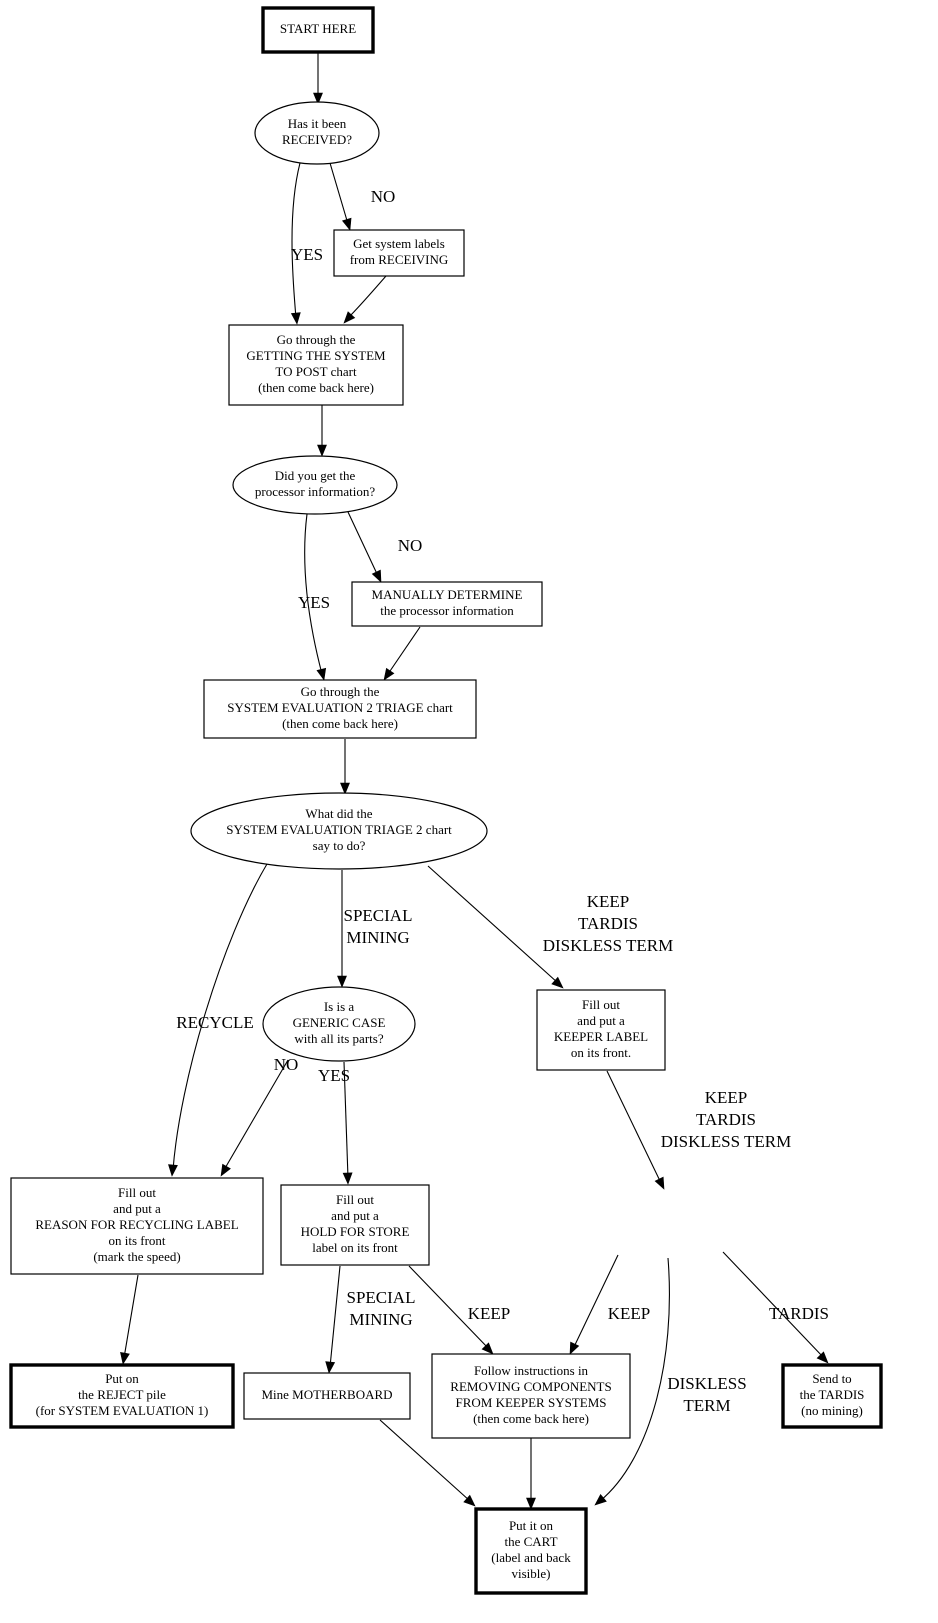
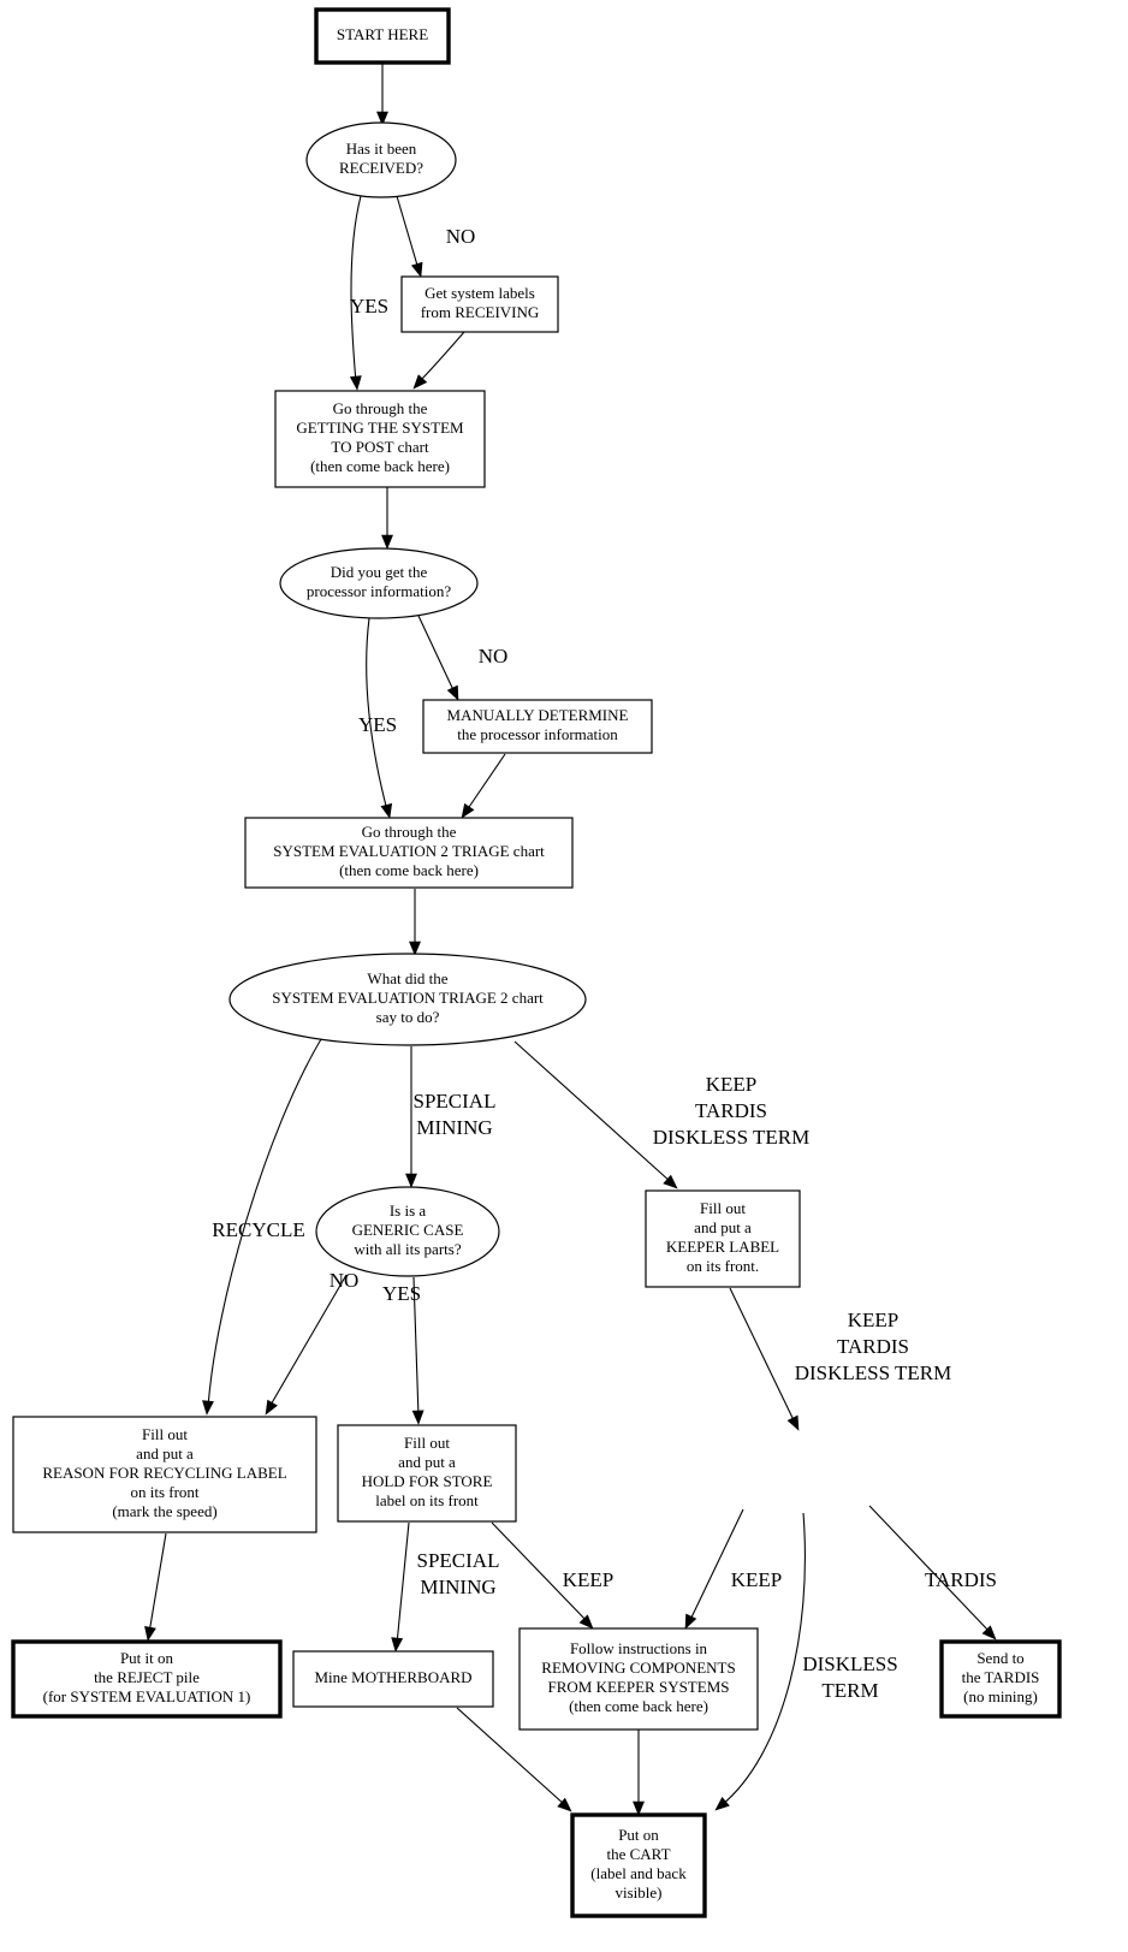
  START HERE
  Has it been
  RECEIVED?
  Get system labels
  from RECEIVING
  Go through the
  GETTING THE SYSTEM
  TO POST chart
  (then come back here)
  Did you get the
  processor information?
  MANUALLY DETERMINE
  the processor information
  Go through the
  SYSTEM EVALUATION 2 TRIAGE chart
  (then come back here)
  What did the
  SYSTEM EVALUATION TRIAGE 2 chart
  say to do?
  Is is a
  GENERIC CASE
  with all its parts?
  Fill out
  and put a
  KEEPER LABEL
  on its front.
  Fill out
  and put a
  REASON FOR RECYCLING LABEL
  on its front
  (mark the speed)
  Fill out
  and put a
  HOLD FOR STORE
  label on its front
- Put on
+ Put it on
  the REJECT pile
  (for SYSTEM EVALUATION 1)
  Mine MOTHERBOARD
  Follow instructions in
  REMOVING COMPONENTS
  FROM KEEPER SYSTEMS
  (then come back here)
  Send to
  the TARDIS
  (no mining)
- Put it on
+ Put on
  the CART
  (label and back
  visible)
  NO
  YES
  NO
  YES
  RECYCLE
  SPECIAL
  MINING
  KEEP
  TARDIS
  DISKLESS TERM
  NO
  YES
  KEEP
  TARDIS
  DISKLESS TERM
  SPECIAL
  MINING
  KEEP
  KEEP
  DISKLESS
  TERM
  TARDIS
